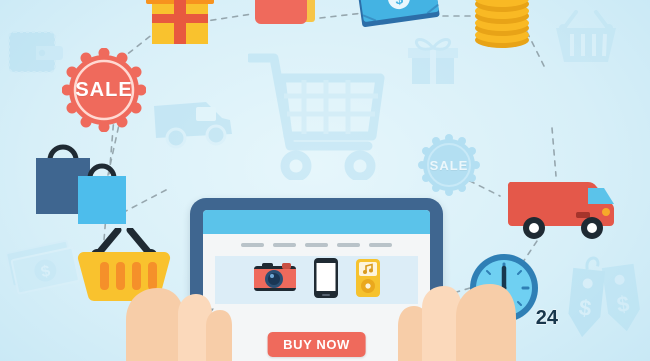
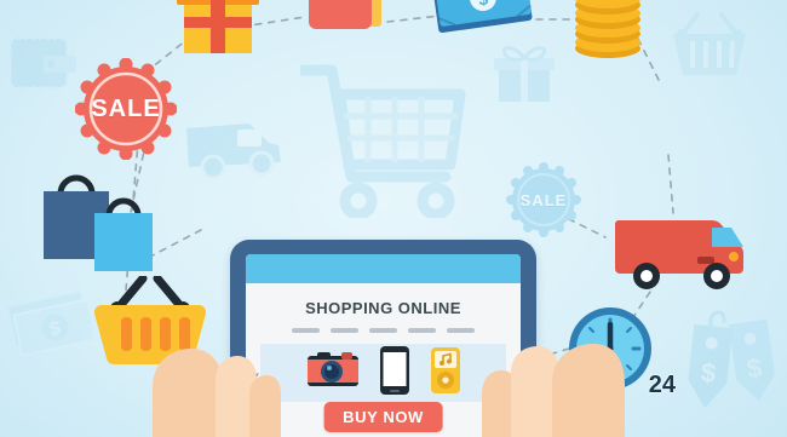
  SALE
  SALE
  24
+ SHOPPING ONLINE
  BUY NOW
